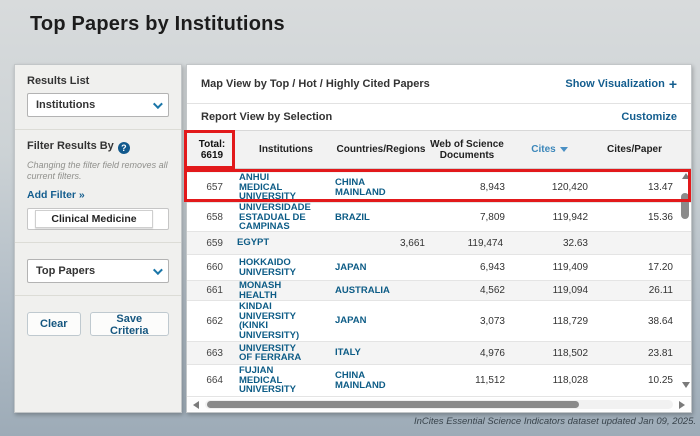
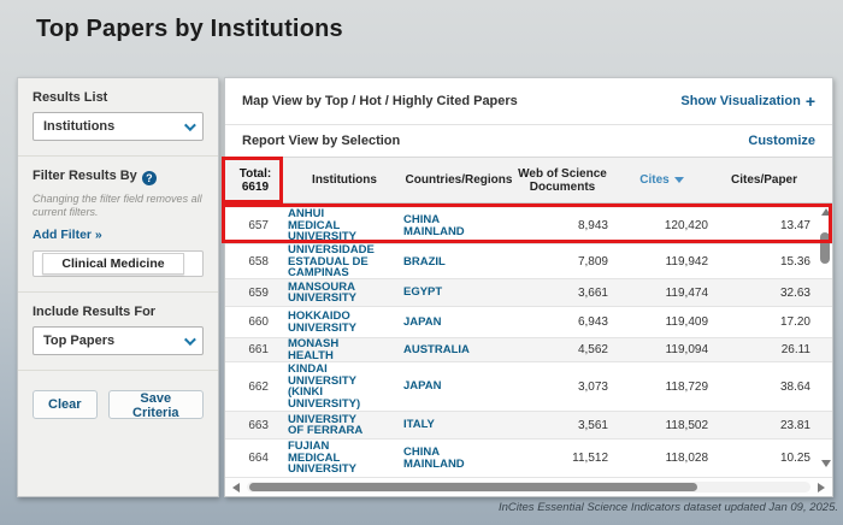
  Top Papers by Institutions
  Results List
  Institutions
  Filter Results By ?
  Changing the filter field removes all current filters.
  Add Filter »
  Clinical Medicine
+ Include Results For
  Top Papers
  Clear
  Save Criteria
  Map View by Top / Hot / Highly Cited Papers
  Show Visualization
  +
  Report View by Selection
  Customize
  Total:
  6619
  Institutions
  Countries/Regions
  Web of Science Documents
  Cites
  Cites/Paper
  657
  ANHUI MEDICAL UNIVERSITY
  CHINA MAINLAND
  8,943
  120,420
  13.47
  658
  UNIVERSIDADE ESTADUAL DE CAMPINAS
  BRAZIL
  7,809
  119,942
  15.36
  659
+ MANSOURA UNIVERSITY
  EGYPT
  3,661
  119,474
  32.63
  660
  HOKKAIDO UNIVERSITY
  JAPAN
  6,943
  119,409
  17.20
  661
  MONASH HEALTH
  AUSTRALIA
  4,562
  119,094
  26.11
  662
  KINDAI UNIVERSITY (KINKI UNIVERSITY)
  JAPAN
  3,073
  118,729
  38.64
  663
  UNIVERSITY OF FERRARA
  ITALY
- 4,976
+ 3,561
  118,502
  23.81
  664
  FUJIAN MEDICAL UNIVERSITY
  CHINA MAINLAND
  11,512
  118,028
  10.25
  InCites Essential Science Indicators dataset updated Jan 09, 2025.
